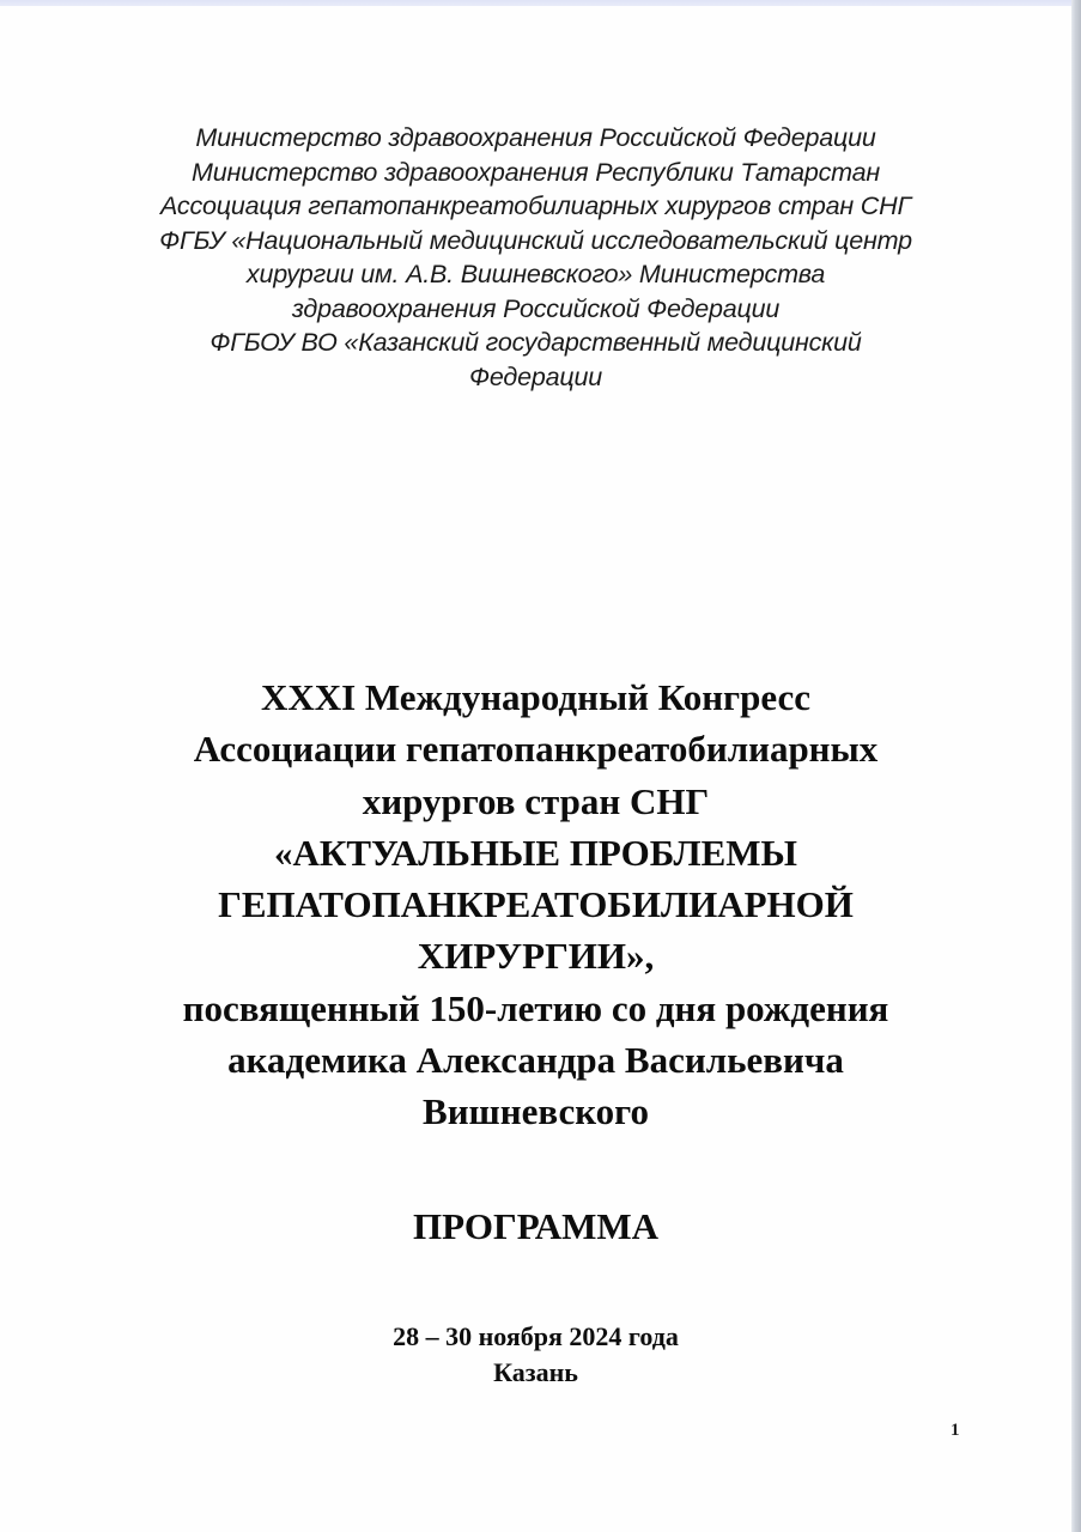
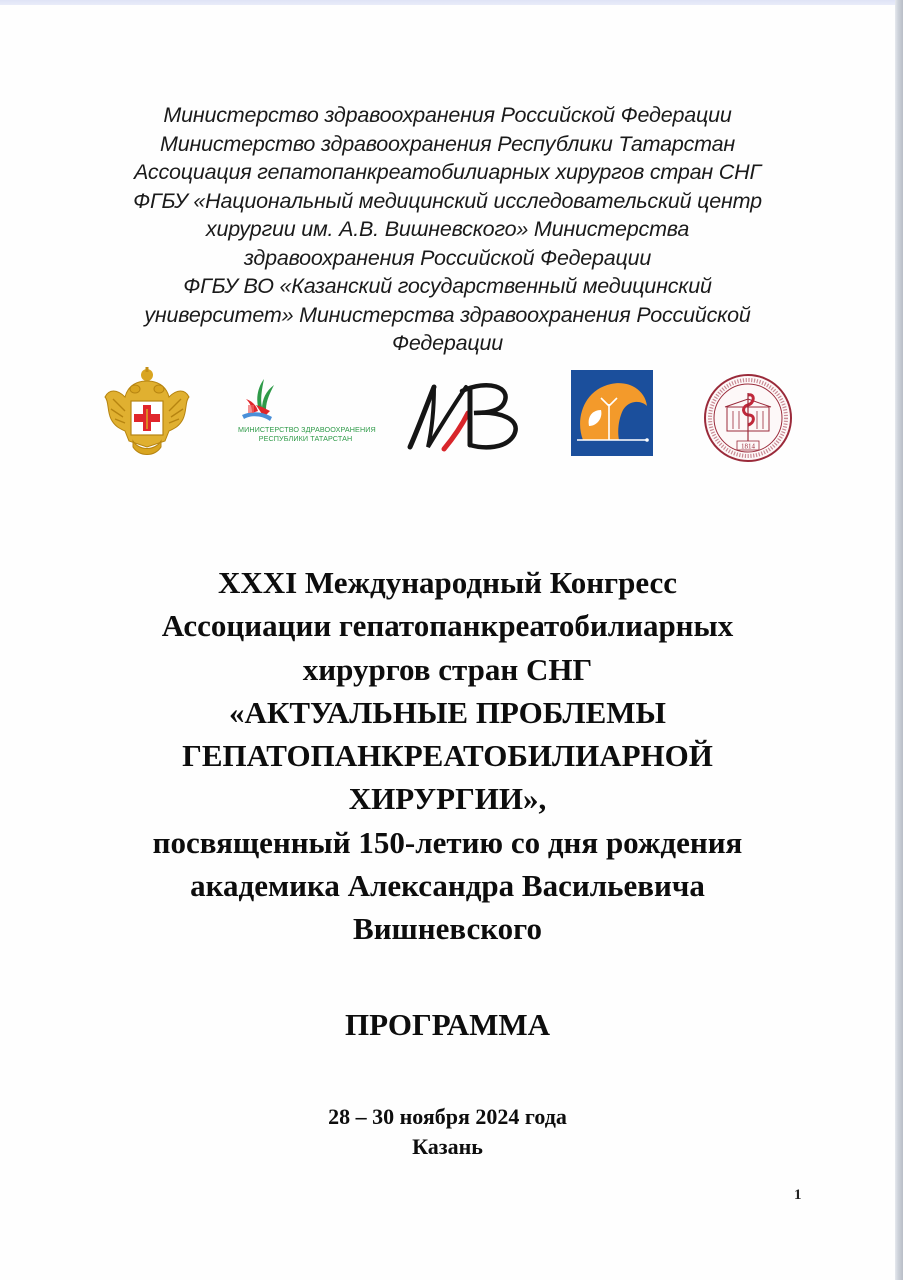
  Министерство здравоохранения Российской Федерации
  Министерство здравоохранения Республики Татарстан
  Ассоциация гепатопанкреатобилиарных хирургов стран СНГ
  ФГБУ «Национальный медицинский исследовательский центр
  хирургии им. А.В. Вишневского» Министерства
  здравоохранения Российской Федерации
- ФГБОУ ВО «Казанский государственный медицинский
+ ФГБУ ВО «Казанский государственный медицинский
+ университет» Министерства здравоохранения Российской
  Федерации
+ МИНИСТЕРСТВО ЗДРАВООХРАНЕНИЯ
+ РЕСПУБЛИКИ ТАТАРСТАН
+ 1814
  XXXI Международный Конгресс
  Ассоциации гепатопанкреатобилиарных
  хирургов стран СНГ
  «АКТУАЛЬНЫЕ ПРОБЛЕМЫ
  ГЕПАТОПАНКРЕАТОБИЛИАРНОЙ
  ХИРУРГИИ»,
  посвященный 150-летию со дня рождения
  академика Александра Васильевича
  Вишневского
  ПРОГРАММА
  28 – 30 ноября 2024 года
  Казань
  1
